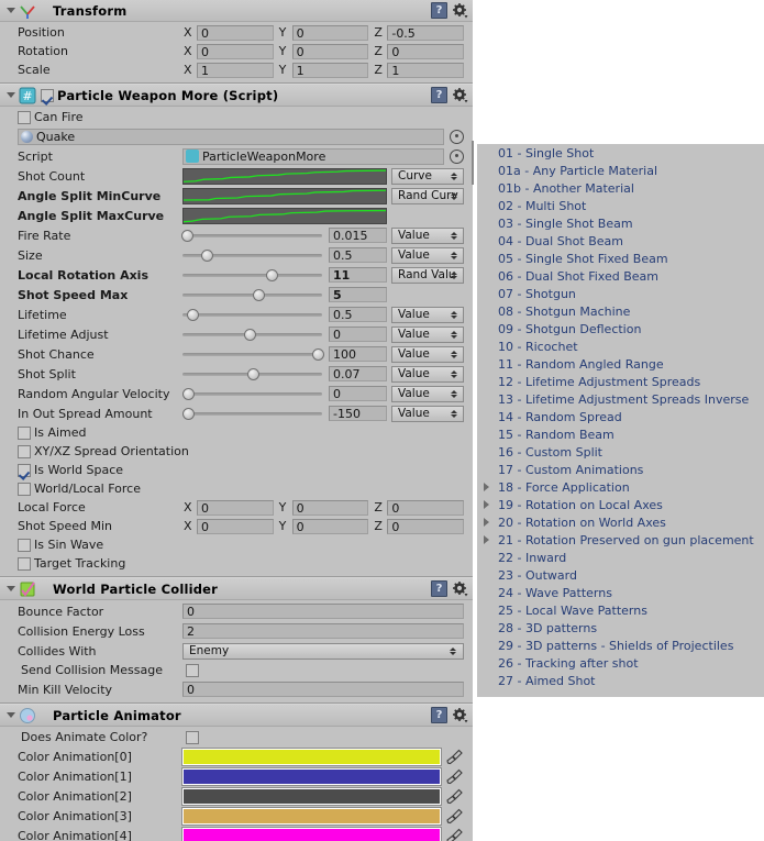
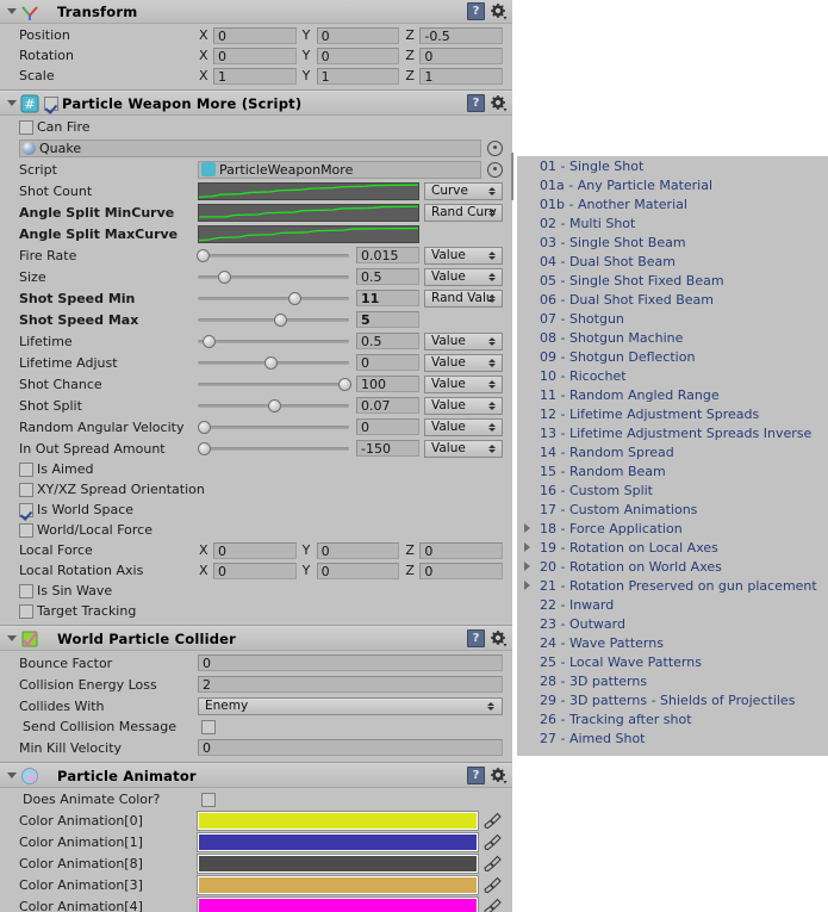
  Transform
  Position
  X
  0
  Y
  0
  Z
  -0.5
  Rotation
  X
  0
  Y
  0
  Z
  0
  Scale
  X
  1
  Y
  1
  Z
  1
  #
  Particle Weapon More (Script)
  Can Fire
  Quake
  Script
  ParticleWeaponMore
  Shot Count
  Curve
  Angle Split MinCurve
  Rand Curv
  Angle Split MaxCurve
  Fire Rate
  0.015
  Value
  Size
  0.5
  Value
- Local Rotation Axis
+ Shot Speed Min
  11
  Rand Valu
  Shot Speed Max
  5
  Lifetime
  0.5
  Value
  Lifetime Adjust
  0
  Value
  Shot Chance
  100
  Value
  Shot Split
  0.07
  Value
  Random Angular Velocity
  0
  Value
  In Out Spread Amount
  -150
  Value
  Is Aimed
  XY/XZ Spread Orientation
  Is World Space
  World/Local Force
  Local Force
  X
  0
  Y
  0
  Z
  0
- Shot Speed Min
+ Local Rotation Axis
  X
  0
  Y
  0
  Z
  0
  Is Sin Wave
  Target Tracking
  World Particle Collider
  Bounce Factor
  0
  Collision Energy Loss
  2
  Collides With
  Enemy
  Send Collision Message
  Min Kill Velocity
  0
  Particle Animator
  Does Animate Color?
  Color Animation[0]
  Color Animation[1]
- Color Animation[2]
+ Color Animation[8]
  Color Animation[3]
  Color Animation[4]
  01 - Single Shot
  01a - Any Particle Material
  01b - Another Material
  02 - Multi Shot
  03 - Single Shot Beam
  04 - Dual Shot Beam
  05 - Single Shot Fixed Beam
  06 - Dual Shot Fixed Beam
  07 - Shotgun
  08 - Shotgun Machine
  09 - Shotgun Deflection
  10 - Ricochet
  11 - Random Angled Range
  12 - Lifetime Adjustment Spreads
  13 - Lifetime Adjustment Spreads Inverse
  14 - Random Spread
  15 - Random Beam
  16 - Custom Split
  17 - Custom Animations
  18 - Force Application
  19 - Rotation on Local Axes
  20 - Rotation on World Axes
  21 - Rotation Preserved on gun placement
  22 - Inward
  23 - Outward
  24 - Wave Patterns
  25 - Local Wave Patterns
  28 - 3D patterns
  29 - 3D patterns - Shields of Projectiles
  26 - Tracking after shot
  27 - Aimed Shot
